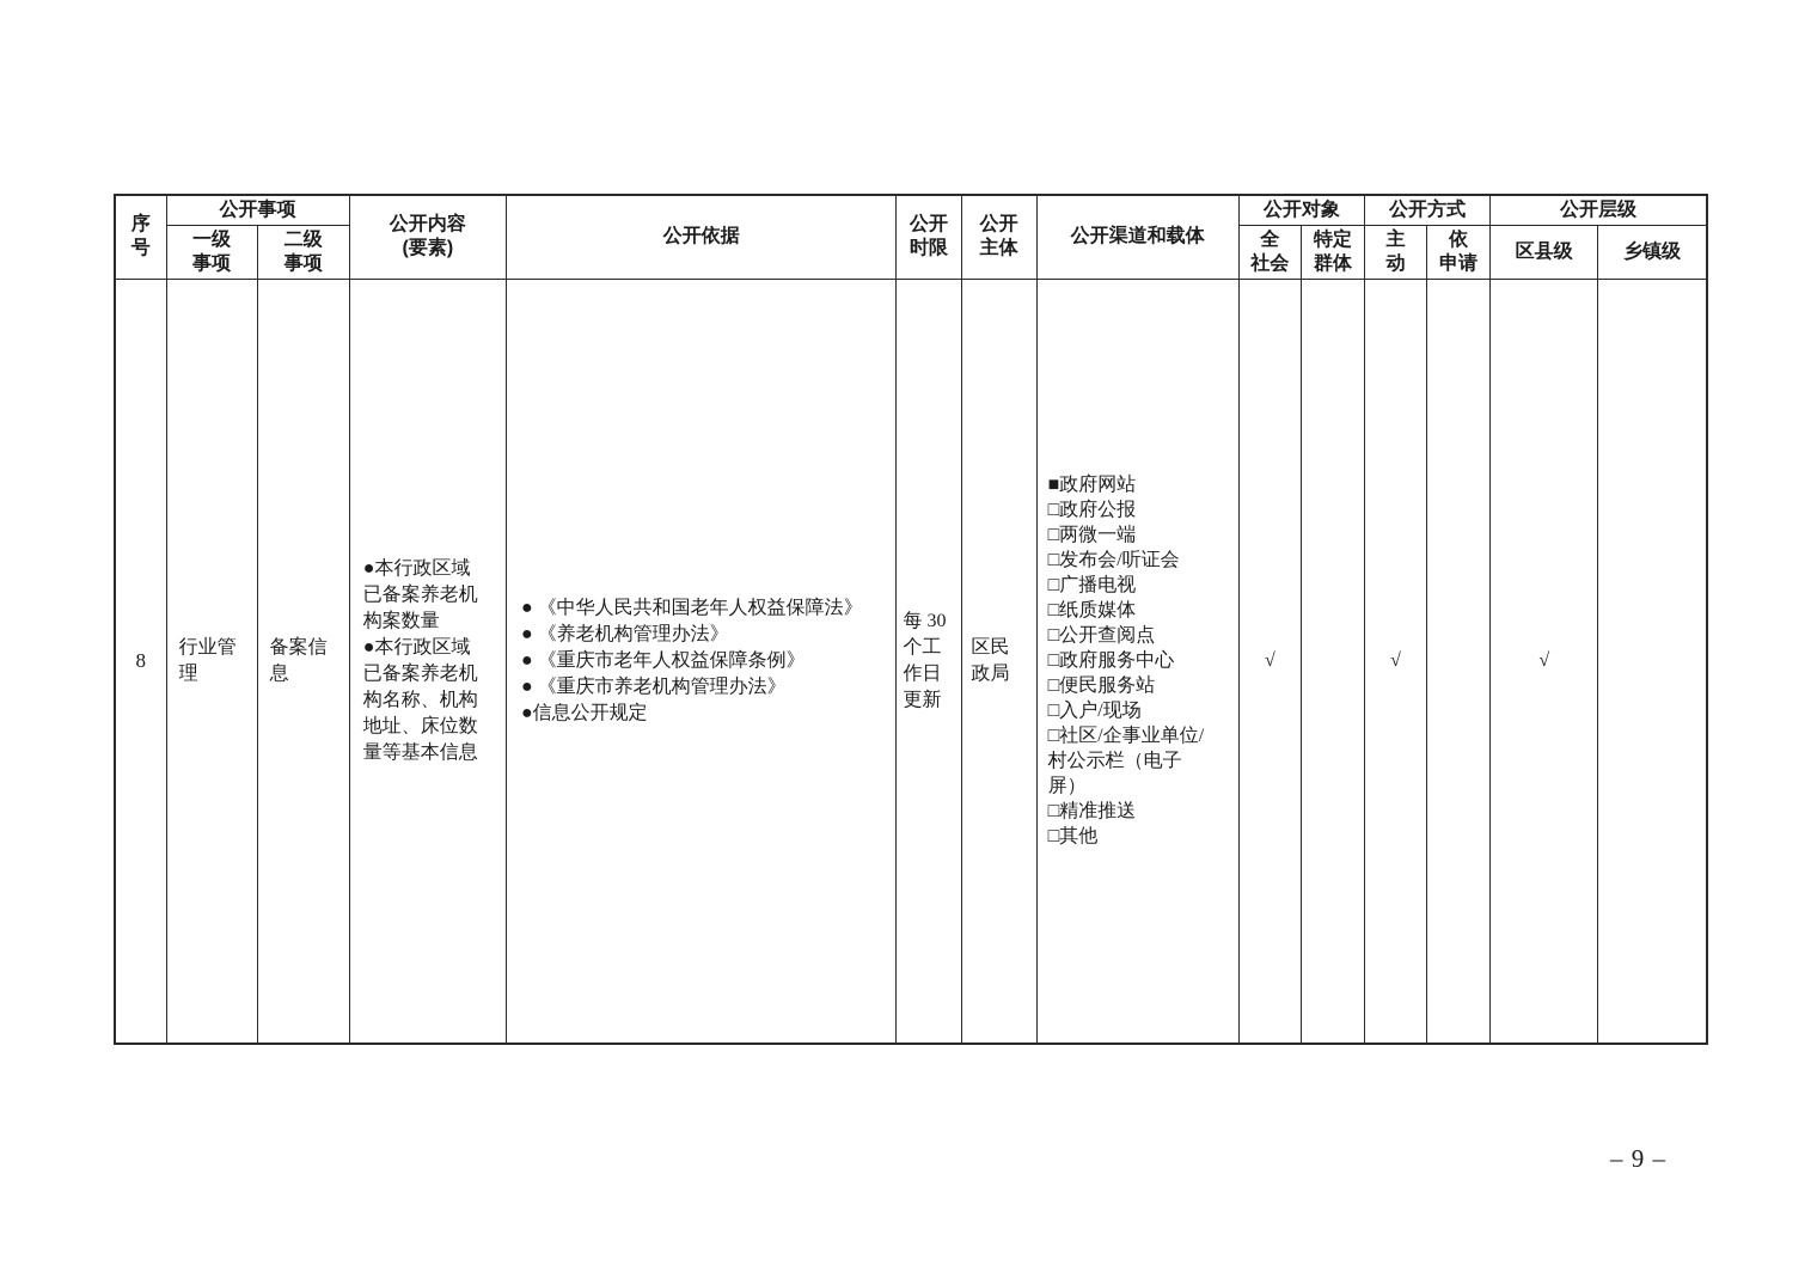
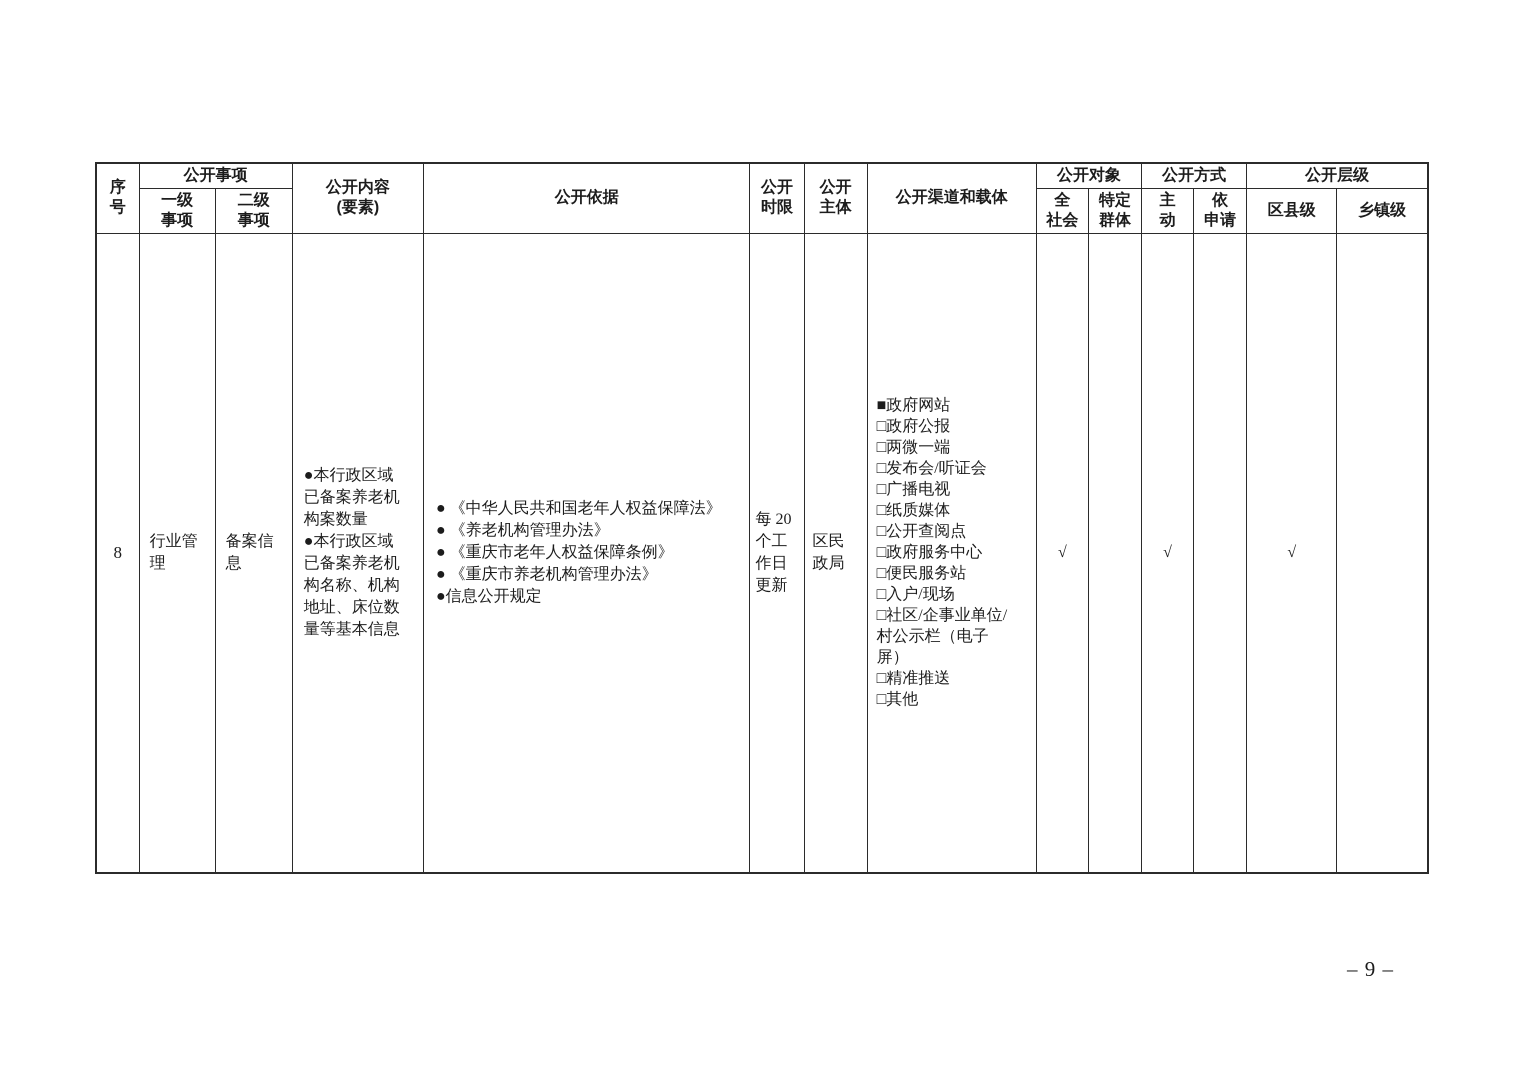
  序 号	公开事项	公开内容 (要素)	公开依据	公开 时限	公开 主体	公开渠道和载体	公开对象	公开方式	公开层级
  一级 事项	二级 事项	全 社会	特定 群体	主 动	依 申请	区县级	乡镇级
- 8	行业管理	备案信息	●本行政区域已备案养老机构案数量●本行政区域已备案养老机构名称、机构地址、床位数量等基本信息	● 《中华人民共和国老年人权益保障法》● 《养老机构管理办法》● 《重庆市老年人权益保障条例》● 《重庆市养老机构管理办法》●信息公开规定	每 30 个工作日更新	区民政局	■政府网站□政府公报□两微一端□发布会/听证会□广播电视□纸质媒体□公开查阅点□政府服务中心□便民服务站□入户/现场□社区/企事业单位/村公示栏（电子屏）□精准推送□其他	√		√		√
+ 8	行业管理	备案信息	●本行政区域已备案养老机构案数量●本行政区域已备案养老机构名称、机构地址、床位数量等基本信息	● 《中华人民共和国老年人权益保障法》● 《养老机构管理办法》● 《重庆市老年人权益保障条例》● 《重庆市养老机构管理办法》●信息公开规定	每 20 个工作日更新	区民政局	■政府网站□政府公报□两微一端□发布会/听证会□广播电视□纸质媒体□公开查阅点□政府服务中心□便民服务站□入户/现场□社区/企事业单位/村公示栏（电子屏）□精准推送□其他	√		√		√
  – 9 –
